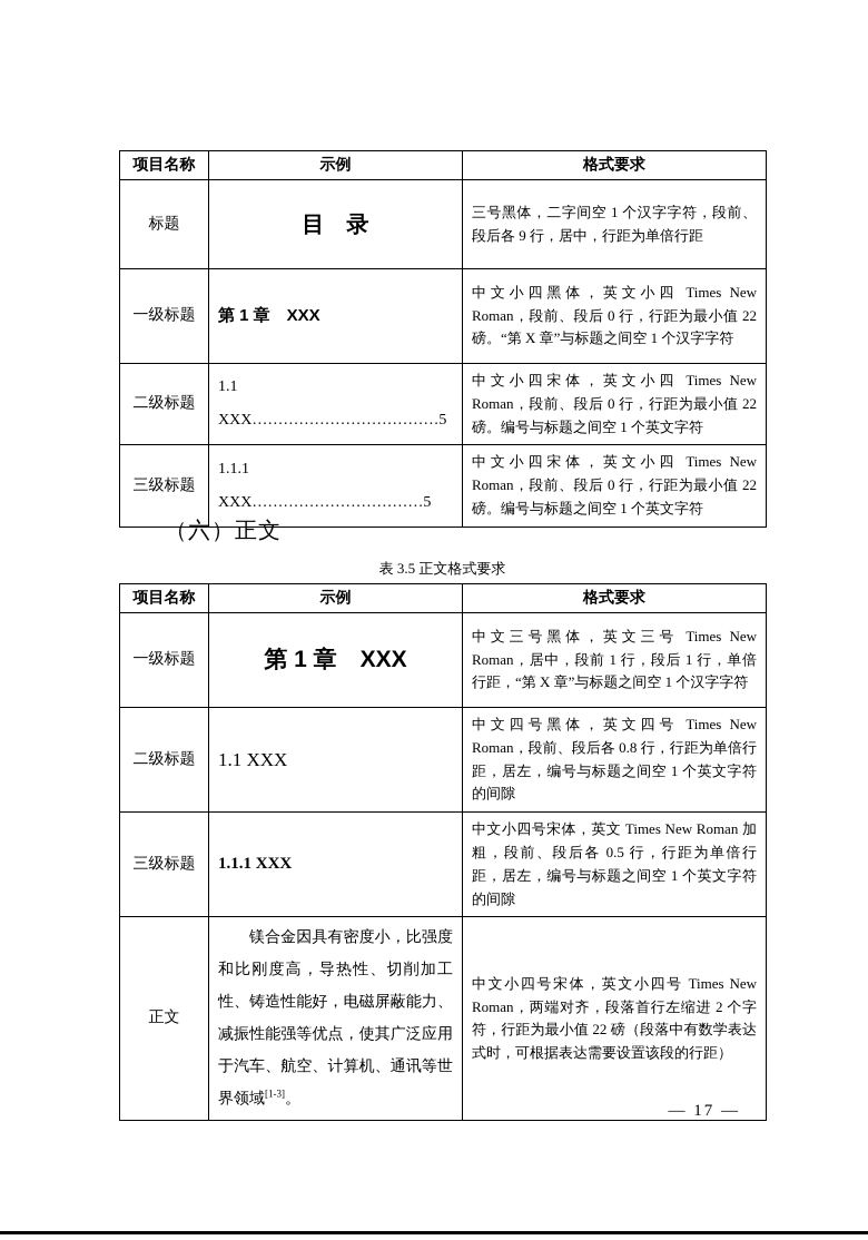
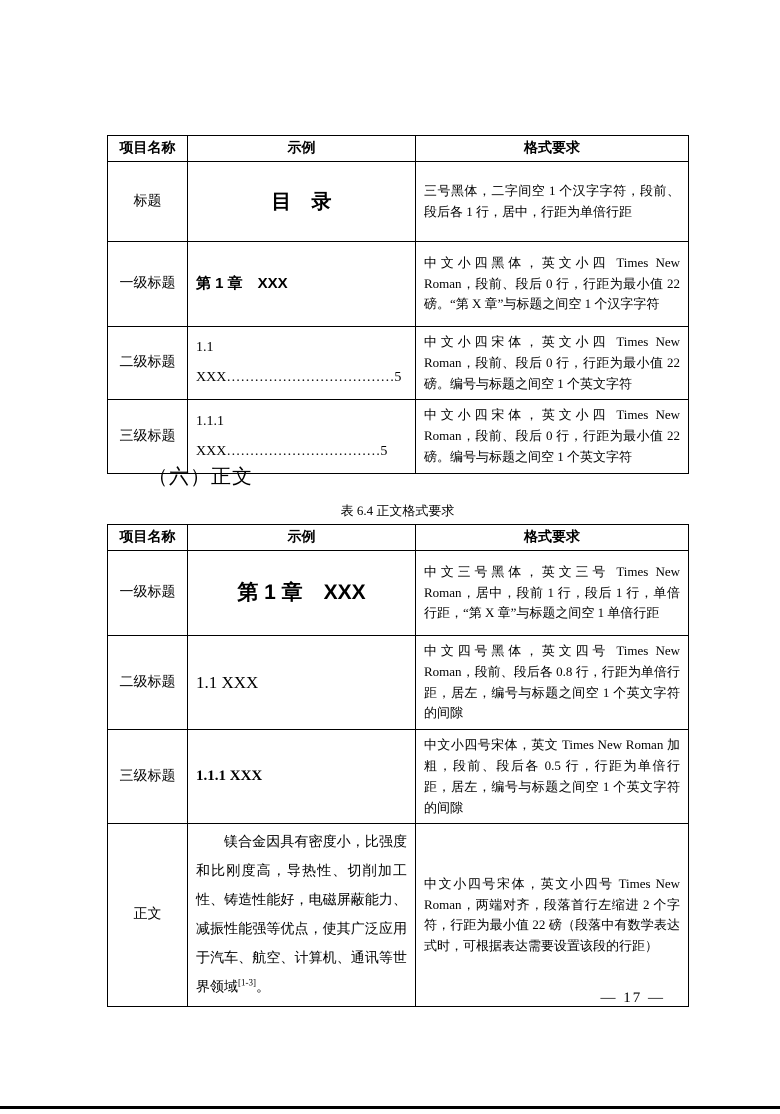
  项目名称	示例	格式要求
- 标题	目 录	三号黑体，二字间空 1 个汉字字符，段前、段后各 9 行，居中，行距为单倍行距
+ 标题	目 录	三号黑体，二字间空 1 个汉字字符，段前、段后各 1 行，居中，行距为单倍行距
  一级标题	第 1 章 XXX	中文小四黑体，英文小四 Times New Roman，段前、段后 0 行，行距为最小值 22 磅。“第 X 章”与标题之间空 1 个汉字字符
  二级标题	1.1 XXX………………………………5	中文小四宋体，英文小四 Times New Roman，段前、段后 0 行，行距为最小值 22 磅。编号与标题之间空 1 个英文字符
  三级标题	1.1.1 XXX……………………………5	中文小四宋体，英文小四 Times New Roman，段前、段后 0 行，行距为最小值 22 磅。编号与标题之间空 1 个英文字符
  （六）正文
- 表 3.5 正文格式要求
+ 表 6.4 正文格式要求
  项目名称	示例	格式要求
- 一级标题	第 1 章 XXX	中文三号黑体，英文三号 Times New Roman，居中，段前 1 行，段后 1 行，单倍行距，“第 X 章”与标题之间空 1 个汉字字符
+ 一级标题	第 1 章 XXX	中文三号黑体，英文三号 Times New Roman，居中，段前 1 行，段后 1 行，单倍行距，“第 X 章”与标题之间空 1 单倍行距
  二级标题	1.1 XXX	中文四号黑体，英文四号 Times New Roman，段前、段后各 0.8 行，行距为单倍行距，居左，编号与标题之间空 1 个英文字符的间隙
  三级标题	1.1.1 XXX	中文小四号宋体，英文 Times New Roman 加粗，段前、段后各 0.5 行，行距为单倍行距，居左，编号与标题之间空 1 个英文字符的间隙
  正文	镁合金因具有密度小，比强度和比刚度高，导热性、切削加工性、铸造性能好，电磁屏蔽能力、减振性能强等优点，使其广泛应用于汽车、航空、计算机、通讯等世界领域[1-3]。	中文小四号宋体，英文小四号 Times New Roman，两端对齐，段落首行左缩进 2 个字符，行距为最小值 22 磅（段落中有数学表达式时，可根据表达需要设置该段的行距）
  — 17 —
